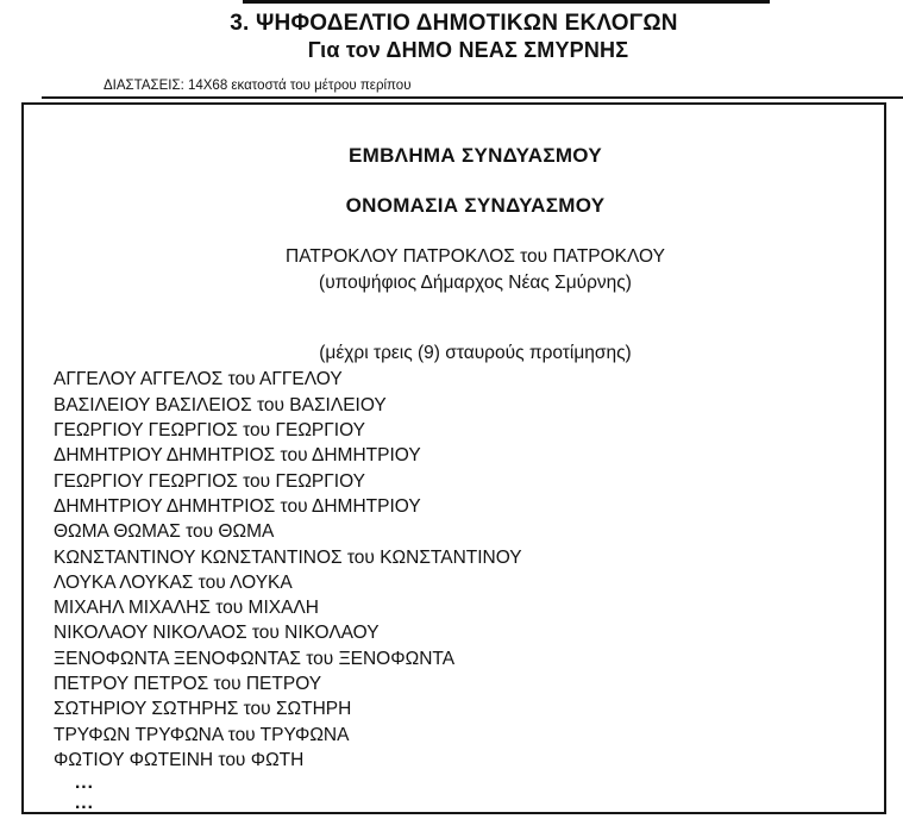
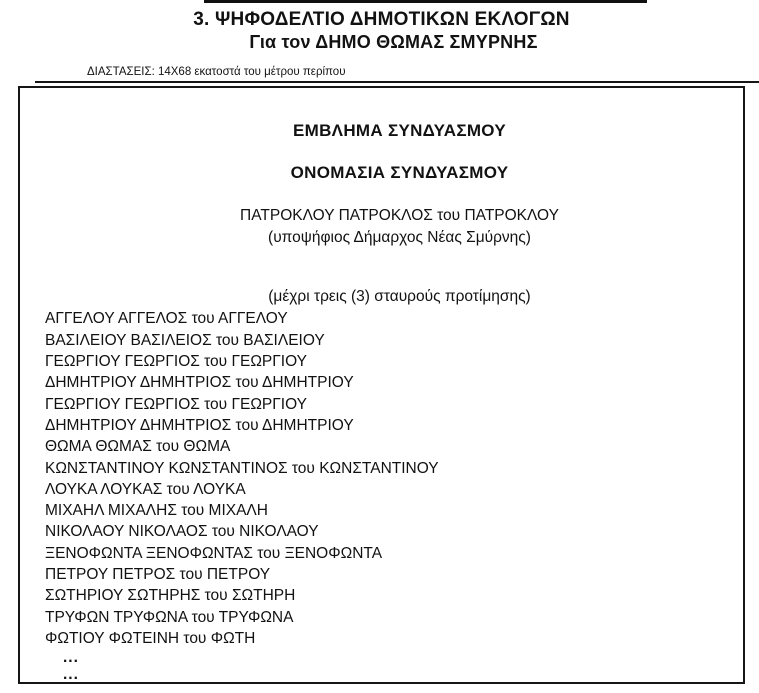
  3. ΨΗΦΟΔΕΛΤΙΟ ΔΗΜΟΤΙΚΩΝ ΕΚΛΟΓΩΝ
- Για τον ΔΗΜΟ ΝΕΑΣ ΣΜΥΡΝΗΣ
+ Για τον ΔΗΜΟ ΘΩΜΑΣ ΣΜΥΡΝΗΣ
  ΔΙΑΣΤΑΣΕΙΣ: 14Χ68 εκατοστά του μέτρου περίπου
  ΕΜΒΛΗΜΑ ΣΥΝΔΥΑΣΜΟΥ
  ΟΝΟΜΑΣΙΑ ΣΥΝΔΥΑΣΜΟΥ
  ΠΑΤΡΟΚΛΟΥ ΠΑΤΡΟΚΛΟΣ του ΠΑΤΡΟΚΛΟΥ
  (υποψήφιος Δήμαρχος Νέας Σμύρνης)
- (μέχρι τρεις (9) σταυρούς προτίμησης)
+ (μέχρι τρεις (3) σταυρούς προτίμησης)
  ΑΓΓΕΛΟΥ ΑΓΓΕΛΟΣ του ΑΓΓΕΛΟΥ
  ΒΑΣΙΛΕΙΟΥ ΒΑΣΙΛΕΙΟΣ του ΒΑΣΙΛΕΙΟΥ
  ΓΕΩΡΓΙΟΥ ΓΕΩΡΓΙΟΣ του ΓΕΩΡΓΙΟΥ
  ΔΗΜΗΤΡΙΟΥ ΔΗΜΗΤΡΙΟΣ του ΔΗΜΗΤΡΙΟΥ
  ΓΕΩΡΓΙΟΥ ΓΕΩΡΓΙΟΣ του ΓΕΩΡΓΙΟΥ
  ΔΗΜΗΤΡΙΟΥ ΔΗΜΗΤΡΙΟΣ του ΔΗΜΗΤΡΙΟΥ
  ΘΩΜΑ ΘΩΜΑΣ του ΘΩΜΑ
  ΚΩΝΣΤΑΝΤΙΝΟΥ ΚΩΝΣΤΑΝΤΙΝΟΣ του ΚΩΝΣΤΑΝΤΙΝΟΥ
  ΛΟΥΚΑ ΛΟΥΚΑΣ του ΛΟΥΚΑ
  ΜΙΧΑΗΛ ΜΙΧΑΛΗΣ του ΜΙΧΑΛΗ
  ΝΙΚΟΛΑΟΥ ΝΙΚΟΛΑΟΣ του ΝΙΚΟΛΑΟΥ
  ΞΕΝΟΦΩΝΤΑ ΞΕΝΟΦΩΝΤΑΣ του ΞΕΝΟΦΩΝΤΑ
  ΠΕΤΡΟΥ ΠΕΤΡΟΣ του ΠΕΤΡΟΥ
  ΣΩΤΗΡΙΟΥ ΣΩΤΗΡΗΣ του ΣΩΤΗΡΗ
  ΤΡΥΦΩΝ ΤΡΥΦΩΝΑ του ΤΡΥΦΩΝΑ
  ΦΩΤΙΟΥ ΦΩΤΕΙΝΗ του ΦΩΤΗ
  ...
  ...
